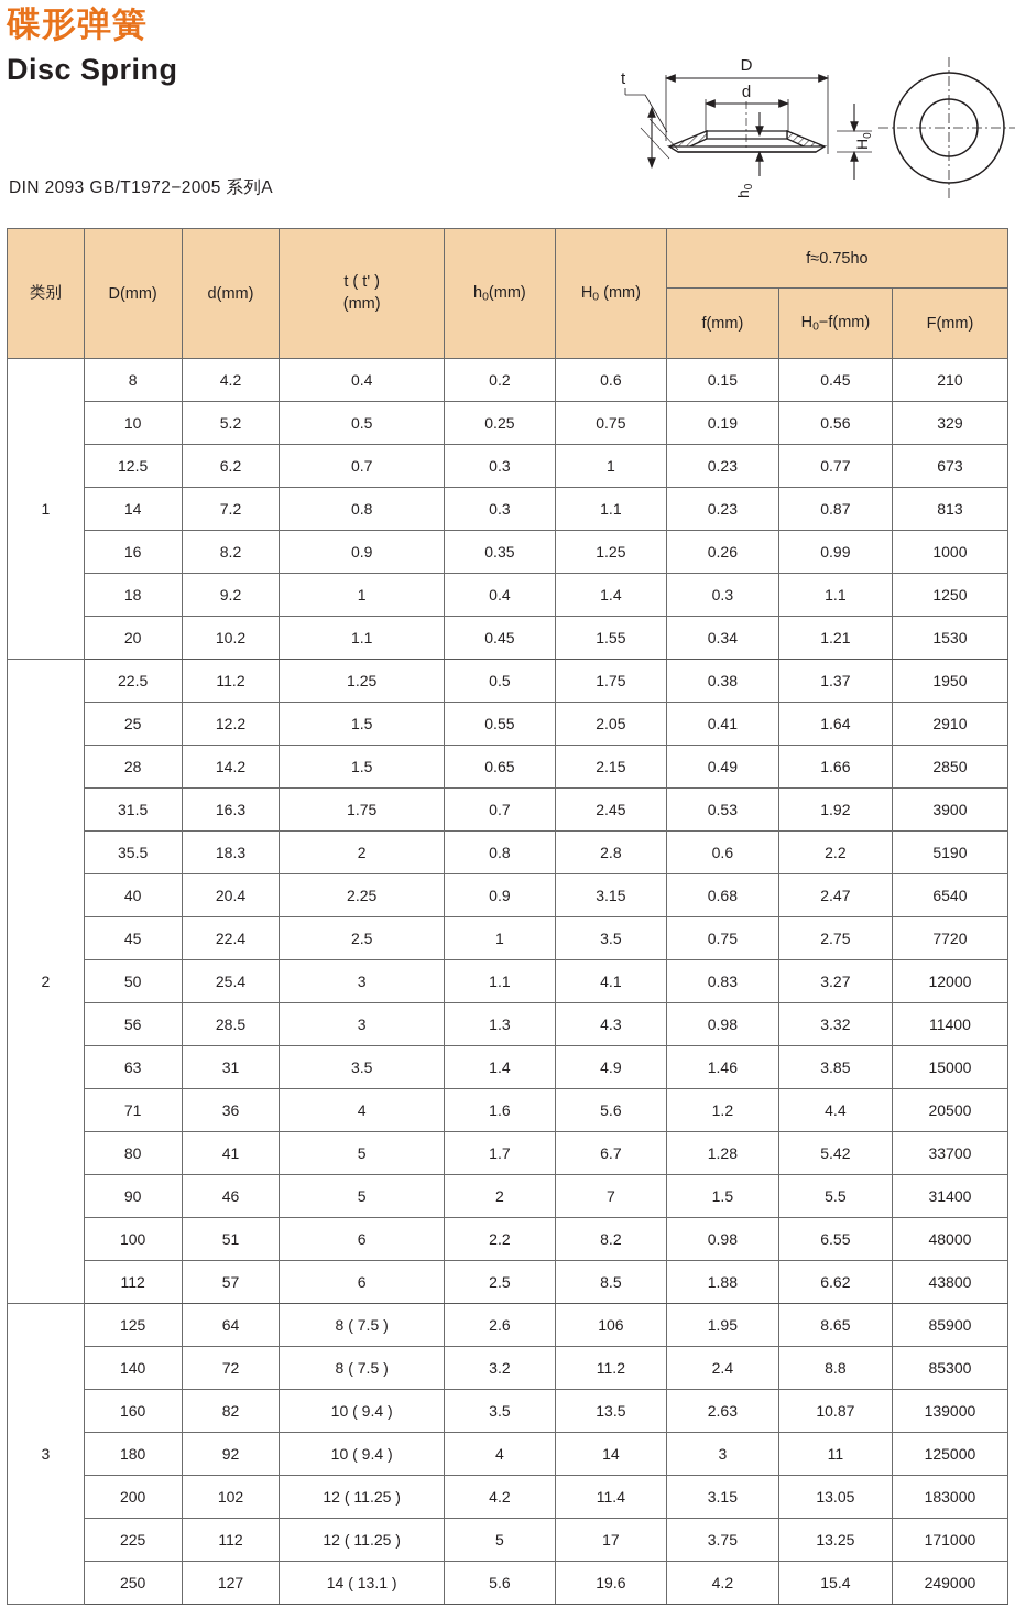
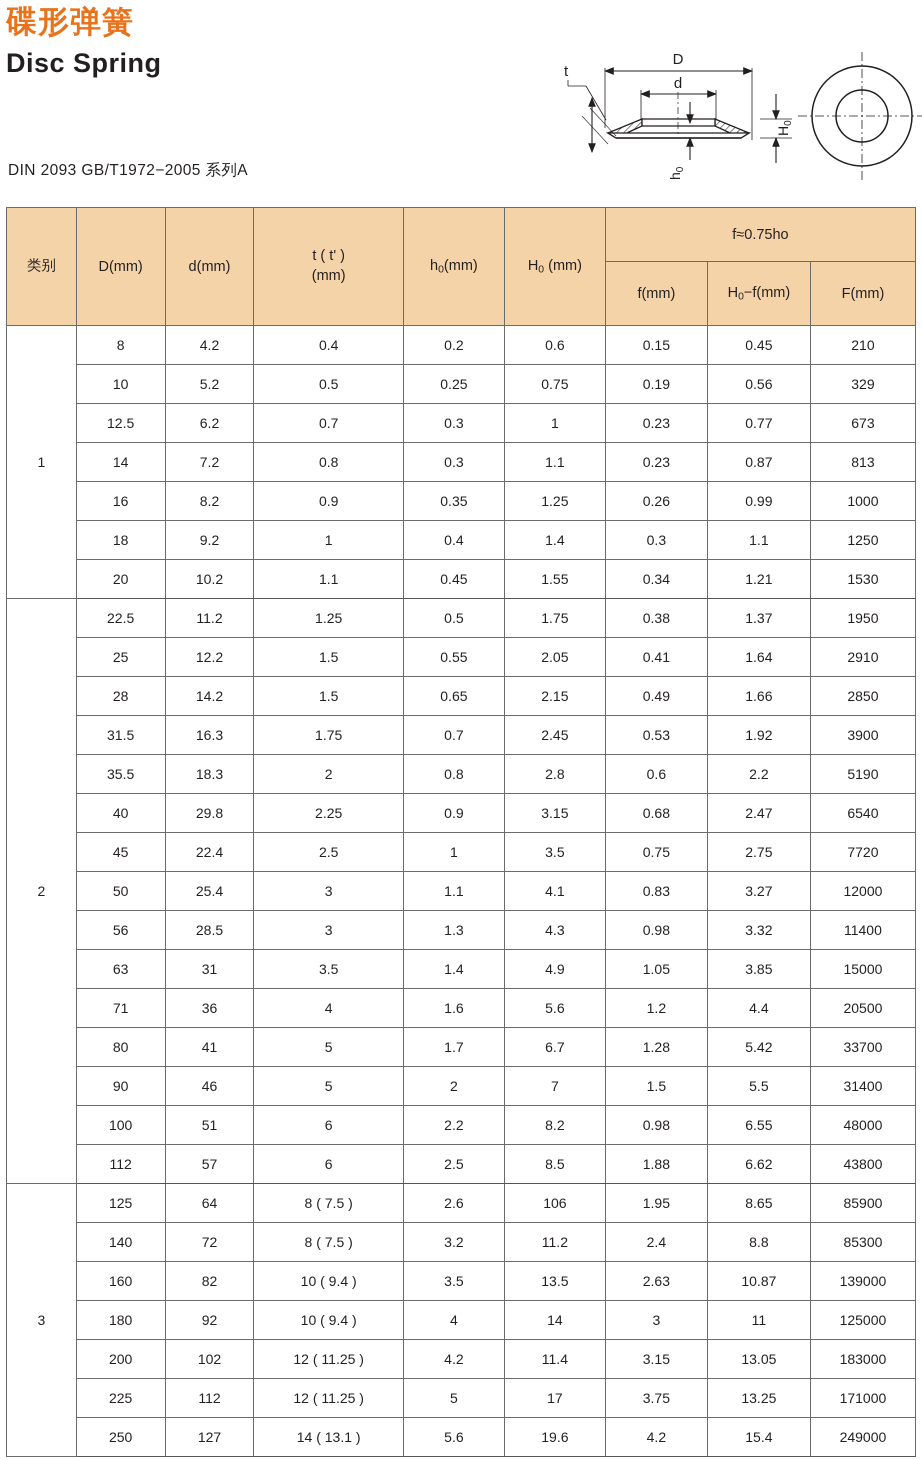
  碟形弹簧
  Disc Spring
  DIN 2093 GB/T1972−2005 系列A
  D
  d
  t
  类别	D(mm)	d(mm)	t ( t' ) (mm)	h0(mm)	H0 (mm)	f≈0.75ho
  f(mm)	H0−f(mm)	F(mm)
  1	8	4.2	0.4	0.2	0.6	0.15	0.45	210
  10	5.2	0.5	0.25	0.75	0.19	0.56	329
  12.5	6.2	0.7	0.3	1	0.23	0.77	673
  14	7.2	0.8	0.3	1.1	0.23	0.87	813
  16	8.2	0.9	0.35	1.25	0.26	0.99	1000
  18	9.2	1	0.4	1.4	0.3	1.1	1250
  20	10.2	1.1	0.45	1.55	0.34	1.21	1530
  2	22.5	11.2	1.25	0.5	1.75	0.38	1.37	1950
  25	12.2	1.5	0.55	2.05	0.41	1.64	2910
  28	14.2	1.5	0.65	2.15	0.49	1.66	2850
  31.5	16.3	1.75	0.7	2.45	0.53	1.92	3900
  35.5	18.3	2	0.8	2.8	0.6	2.2	5190
- 40	20.4	2.25	0.9	3.15	0.68	2.47	6540
+ 40	29.8	2.25	0.9	3.15	0.68	2.47	6540
  45	22.4	2.5	1	3.5	0.75	2.75	7720
  50	25.4	3	1.1	4.1	0.83	3.27	12000
  56	28.5	3	1.3	4.3	0.98	3.32	11400
- 63	31	3.5	1.4	4.9	1.46	3.85	15000
+ 63	31	3.5	1.4	4.9	1.05	3.85	15000
  71	36	4	1.6	5.6	1.2	4.4	20500
  80	41	5	1.7	6.7	1.28	5.42	33700
  90	46	5	2	7	1.5	5.5	31400
  100	51	6	2.2	8.2	0.98	6.55	48000
  112	57	6	2.5	8.5	1.88	6.62	43800
  3	125	64	8 ( 7.5 )	2.6	106	1.95	8.65	85900
  140	72	8 ( 7.5 )	3.2	11.2	2.4	8.8	85300
  160	82	10 ( 9.4 )	3.5	13.5	2.63	10.87	139000
  180	92	10 ( 9.4 )	4	14	3	11	125000
  200	102	12 ( 11.25 )	4.2	11.4	3.15	13.05	183000
  225	112	12 ( 11.25 )	5	17	3.75	13.25	171000
  250	127	14 ( 13.1 )	5.6	19.6	4.2	15.4	249000
